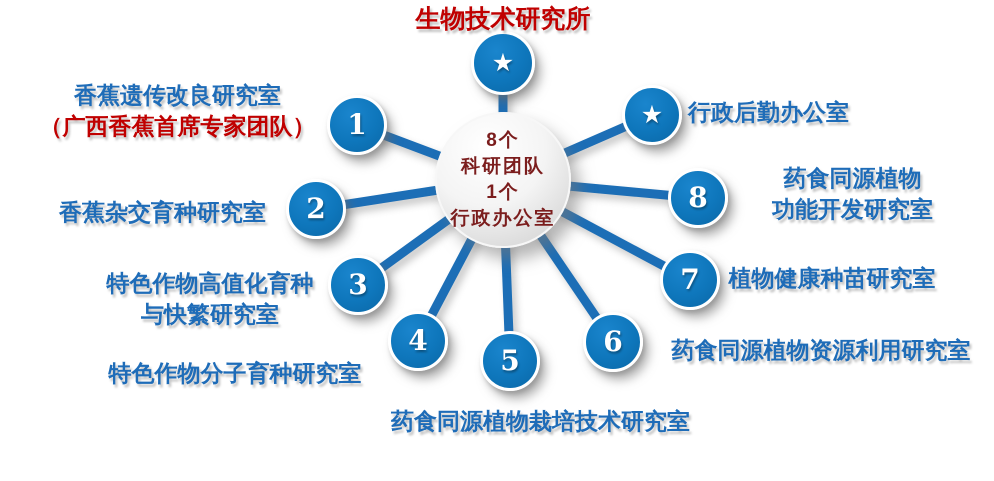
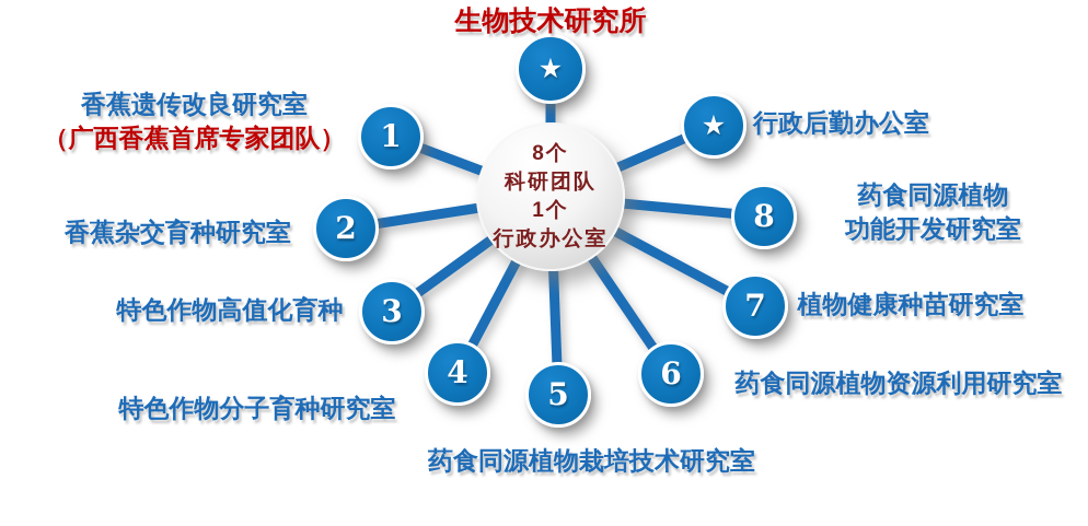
  8个
  科研团队
  1个
  行政办公室
  ★
  ★
  1
  2
  3
  4
  5
  6
  7
  8
  生物技术研究所
  行政后勤办公室
  香蕉遗传改良研究室
  （广西香蕉首席专家团队）
  香蕉杂交育种研究室
  特色作物高值化育种
- 与快繁研究室
  特色作物分子育种研究室
  药食同源植物栽培技术研究室
  药食同源植物资源利用研究室
  植物健康种苗研究室
  药食同源植物
  功能开发研究室
